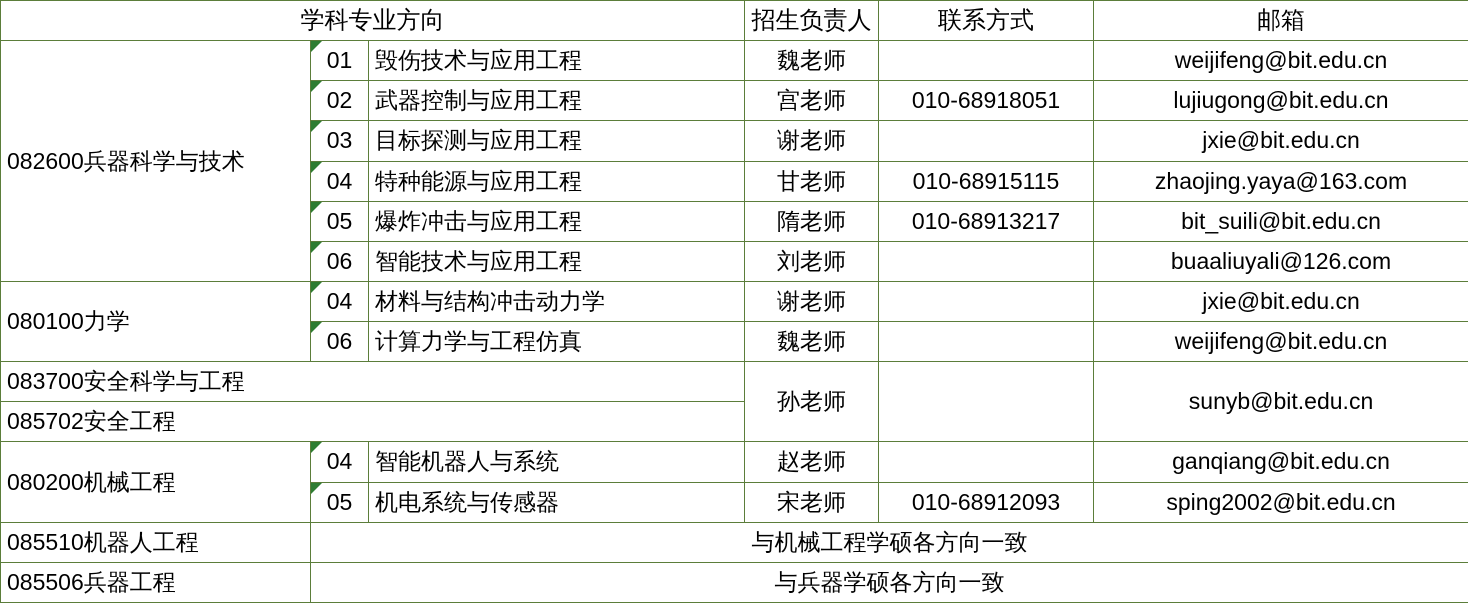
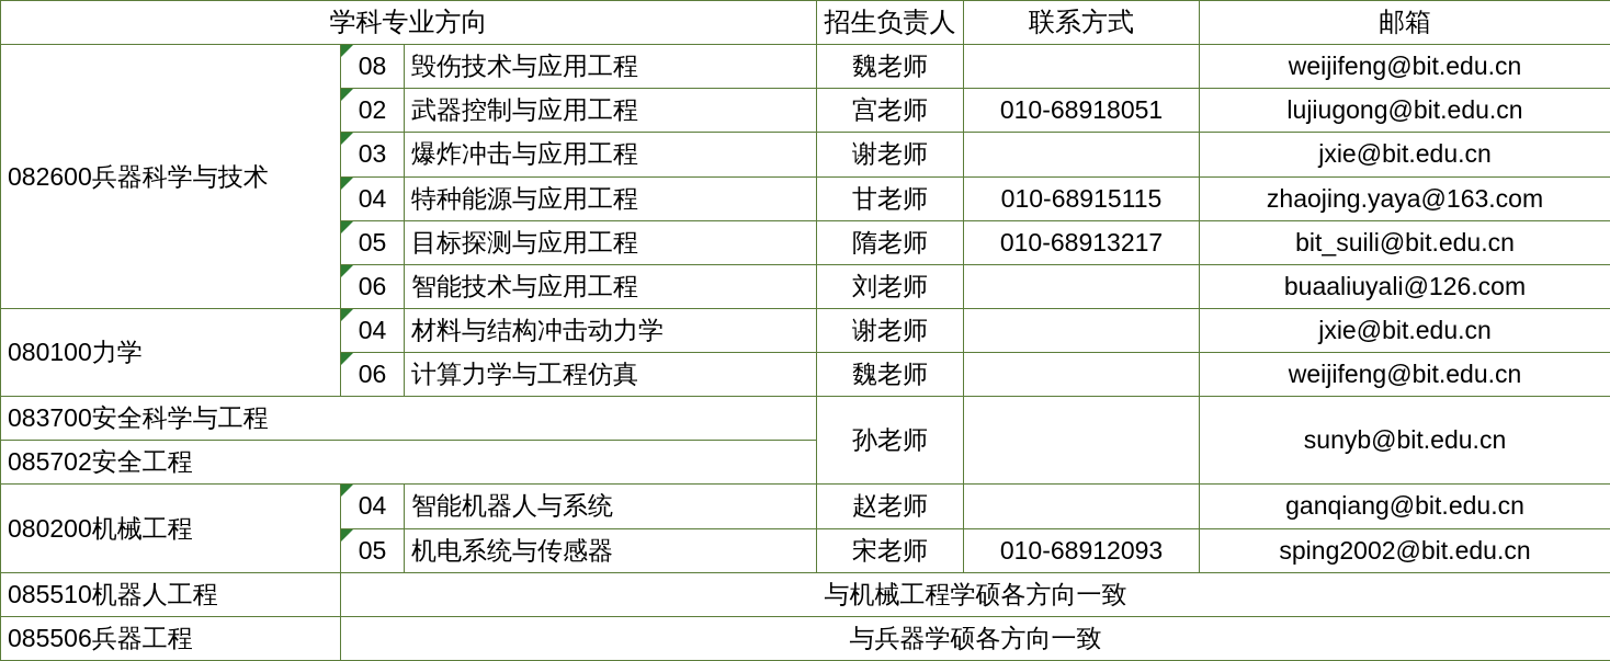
  学科专业方向	招生负责人	联系方式	邮箱
- 082600兵器科学与技术	01	毁伤技术与应用工程	魏老师		weijifeng@bit.edu.cn
+ 082600兵器科学与技术	08	毁伤技术与应用工程	魏老师		weijifeng@bit.edu.cn
  02	武器控制与应用工程	宫老师	010-68918051	lujiugong@bit.edu.cn
- 03	目标探测与应用工程	谢老师		jxie@bit.edu.cn
+ 03	爆炸冲击与应用工程	谢老师		jxie@bit.edu.cn
  04	特种能源与应用工程	甘老师	010-68915115	zhaojing.yaya@163.com
- 05	爆炸冲击与应用工程	隋老师	010-68913217	bit_suili@bit.edu.cn
+ 05	目标探测与应用工程	隋老师	010-68913217	bit_suili@bit.edu.cn
  06	智能技术与应用工程	刘老师		buaaliuyali@126.com
  080100力学	04	材料与结构冲击动力学	谢老师		jxie@bit.edu.cn
  06	计算力学与工程仿真	魏老师		weijifeng@bit.edu.cn
  083700安全科学与工程	孙老师		sunyb@bit.edu.cn
  085702安全工程
  080200机械工程	04	智能机器人与系统	赵老师		ganqiang@bit.edu.cn
  05	机电系统与传感器	宋老师	010-68912093	sping2002@bit.edu.cn
  085510机器人工程	与机械工程学硕各方向一致
  085506兵器工程	与兵器学硕各方向一致
